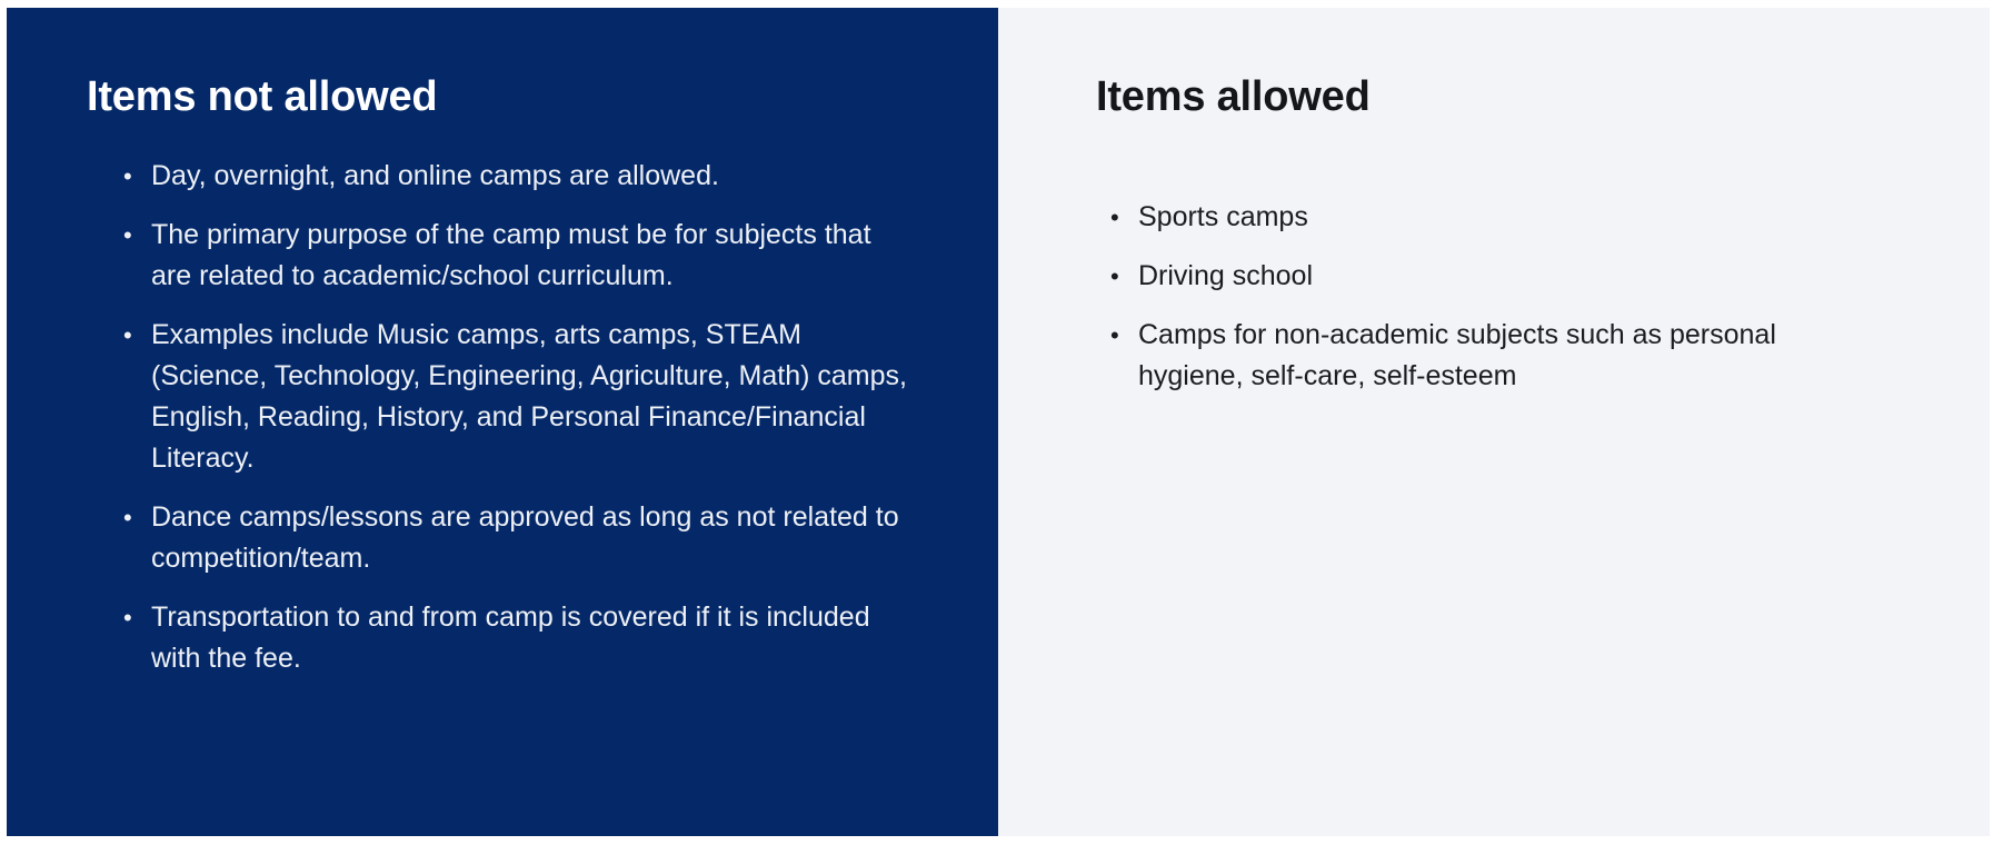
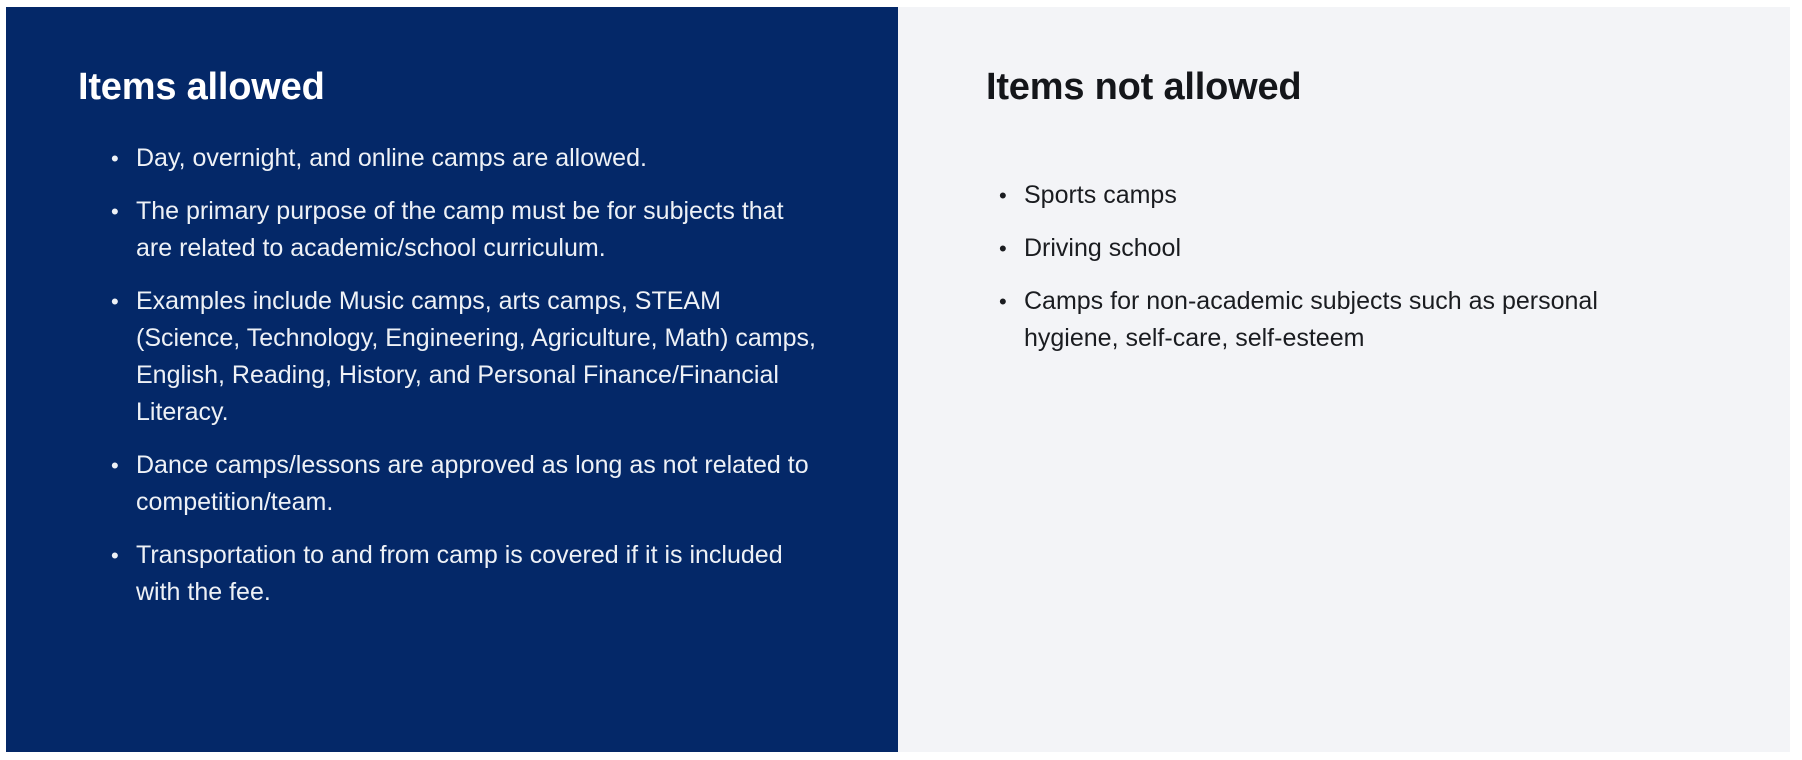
- Items not allowed
+ Items allowed
  •
  Day, overnight, and online camps are allowed.
  •
  The primary purpose of the camp must be for subjects that are related to academic/school curriculum.
  •
  Examples include Music camps, arts camps, STEAM (Science, Technology, Engineering, Agriculture, Math) camps, English, Reading, History, and Personal Finance/Financial Literacy.
  •
  Dance camps/lessons are approved as long as not related to competition/team.
  •
  Transportation to and from camp is covered if it is included with the fee.
- Items allowed
+ Items not allowed
  •
  Sports camps
  •
  Driving school
  •
  Camps for non-academic subjects such as personal hygiene, self-care, self-esteem
